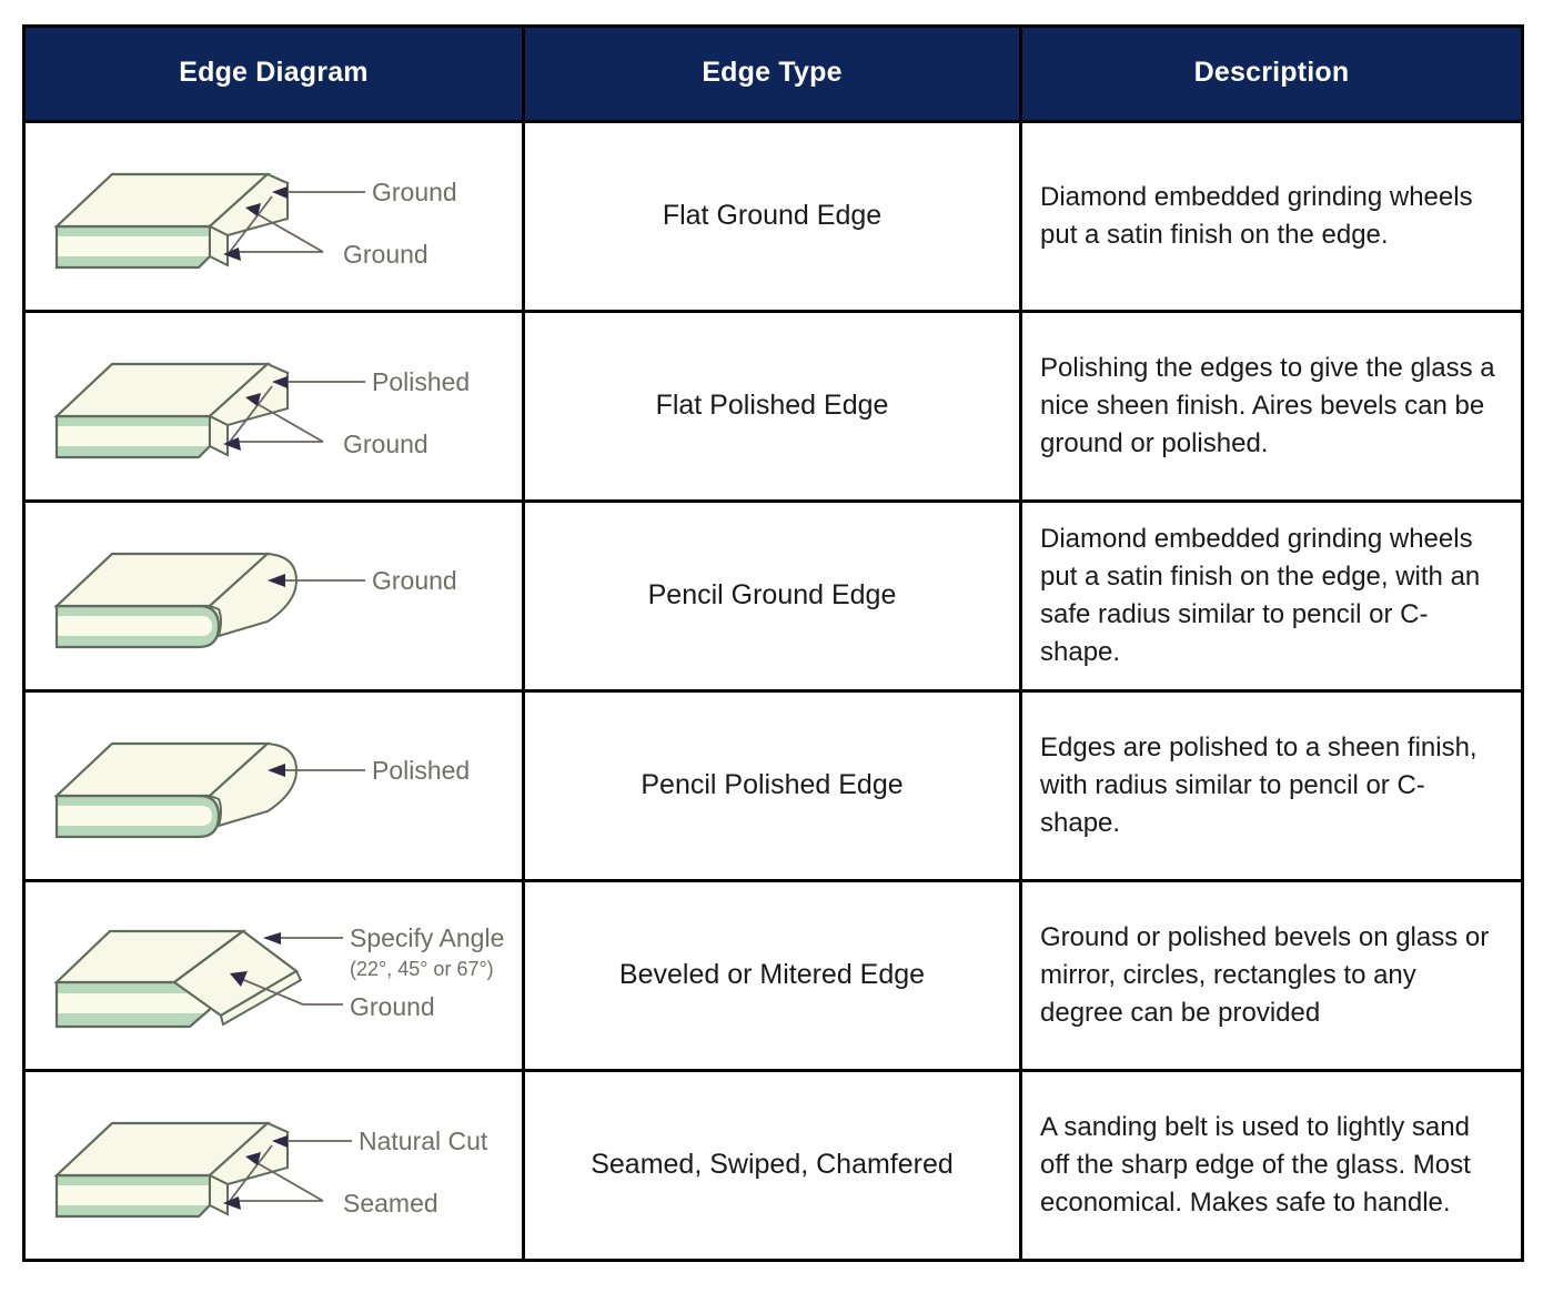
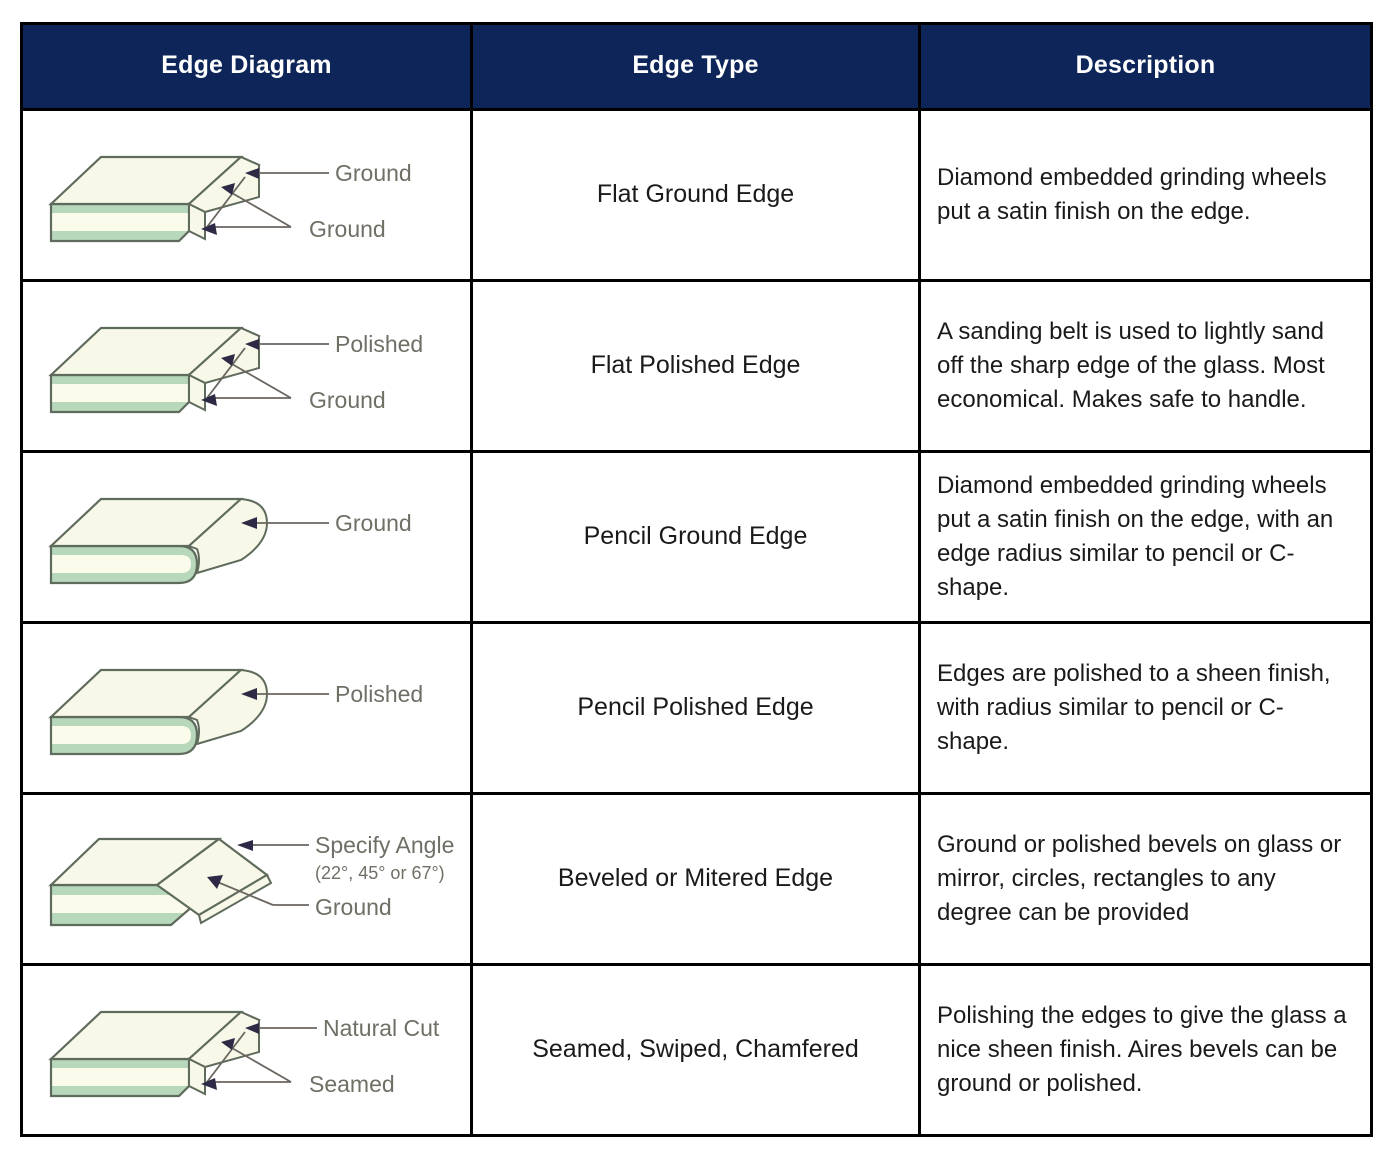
  Edge Diagram	Edge Type	Description
  Ground Ground	Flat Ground Edge	Diamond embedded grinding wheels put a satin finish on the edge.
- Polished Ground	Flat Polished Edge	Polishing the edges to give the glass a nice sheen finish. Aires bevels can be ground or polished.
+ Polished Ground	Flat Polished Edge	A sanding belt is used to lightly sand off the sharp edge of the glass. Most economical. Makes safe to handle.
- Ground	Pencil Ground Edge	Diamond embedded grinding wheels put a satin finish on the edge, with an safe radius similar to pencil or C-shape.
+ Ground	Pencil Ground Edge	Diamond embedded grinding wheels put a satin finish on the edge, with an edge radius similar to pencil or C-shape.
  Polished	Pencil Polished Edge	Edges are polished to a sheen finish, with radius similar to pencil or C-shape.
  Specify Angle (22°, 45° or 67°) Ground	Beveled or Mitered Edge	Ground or polished bevels on glass or mirror, circles, rectangles to any degree can be provided
- Natural Cut Seamed	Seamed, Swiped, Chamfered	A sanding belt is used to lightly sand off the sharp edge of the glass. Most economical. Makes safe to handle.
+ Natural Cut Seamed	Seamed, Swiped, Chamfered	Polishing the edges to give the glass a nice sheen finish. Aires bevels can be ground or polished.
